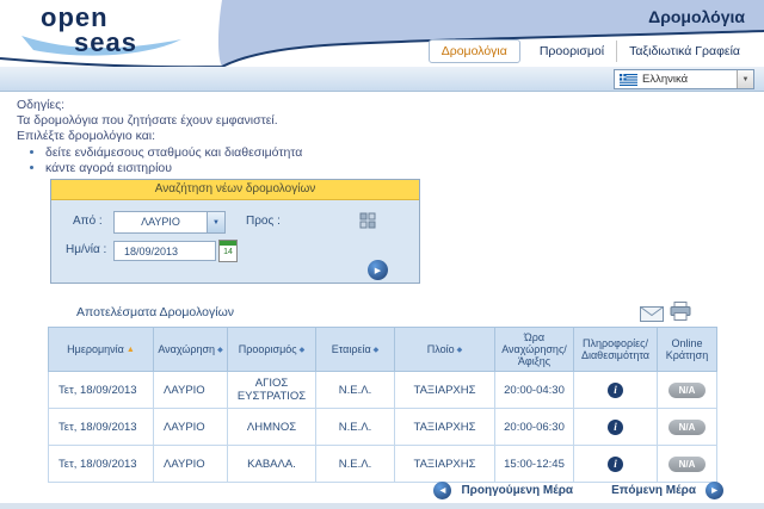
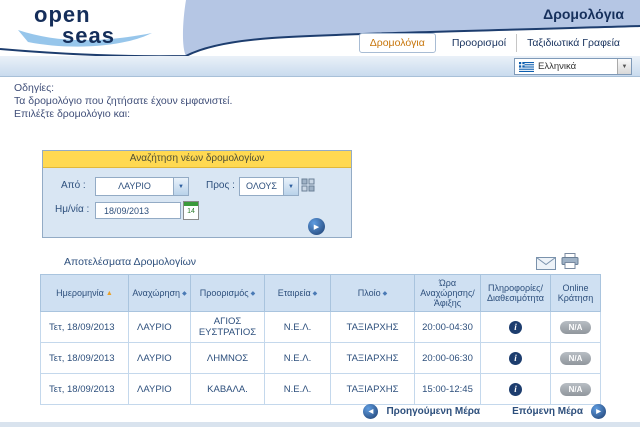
  open
  seas
  Δρομολόγια
  Δρομολόγια
  Προορισμοί
  Ταξιδιωτικά Γραφεία
  Ελληνικά
  Οδηγίες:
- Τα δρομολόγια που ζητήσατε έχουν εμφανιστεί.
+ Τα δρομολόγιο που ζητήσατε έχουν εμφανιστεί.
  Επιλέξτε δρομολόγιο και:
- δείτε ενδιάμεσους σταθμούς και διαθεσιμότητα
- κάντε αγορά εισιτηρίου
  Αναζήτηση νέων δρομολογίων
  Από :
  ΛΑΥΡΙΟ
  Προς :
+ ΟΛΟΥΣ
  Ημ/νία :
  18/09/2013
  Αποτελέσματα Δρομολογίων
  Ημερομηνία	Αναχώρηση	Προορισμός	Εταιρεία	Πλοίο	Ώρα Αναχώρησης/ Άφιξης	Πληροφορίες/ Διαθεσιμότητα	Online Κράτηση
  Τετ, 18/09/2013	ΛΑΥΡΙΟ	ΑΓΙΟΣ ΕΥΣΤΡΑΤΙΟΣ	Ν.Ε.Λ.	ΤΑΞΙΑΡΧΗΣ	20:00-04:30	i	N/A
  Τετ, 18/09/2013	ΛΑΥΡΙΟ	ΛΗΜΝΟΣ	Ν.Ε.Λ.	ΤΑΞΙΑΡΧΗΣ	20:00-06:30	i	N/A
  Τετ, 18/09/2013	ΛΑΥΡΙΟ	ΚΑΒΑΛΑ.	Ν.Ε.Λ.	ΤΑΞΙΑΡΧΗΣ	15:00-12:45	i	N/A
  Προηγούμενη Μέρα
  Επόμενη Μέρα
